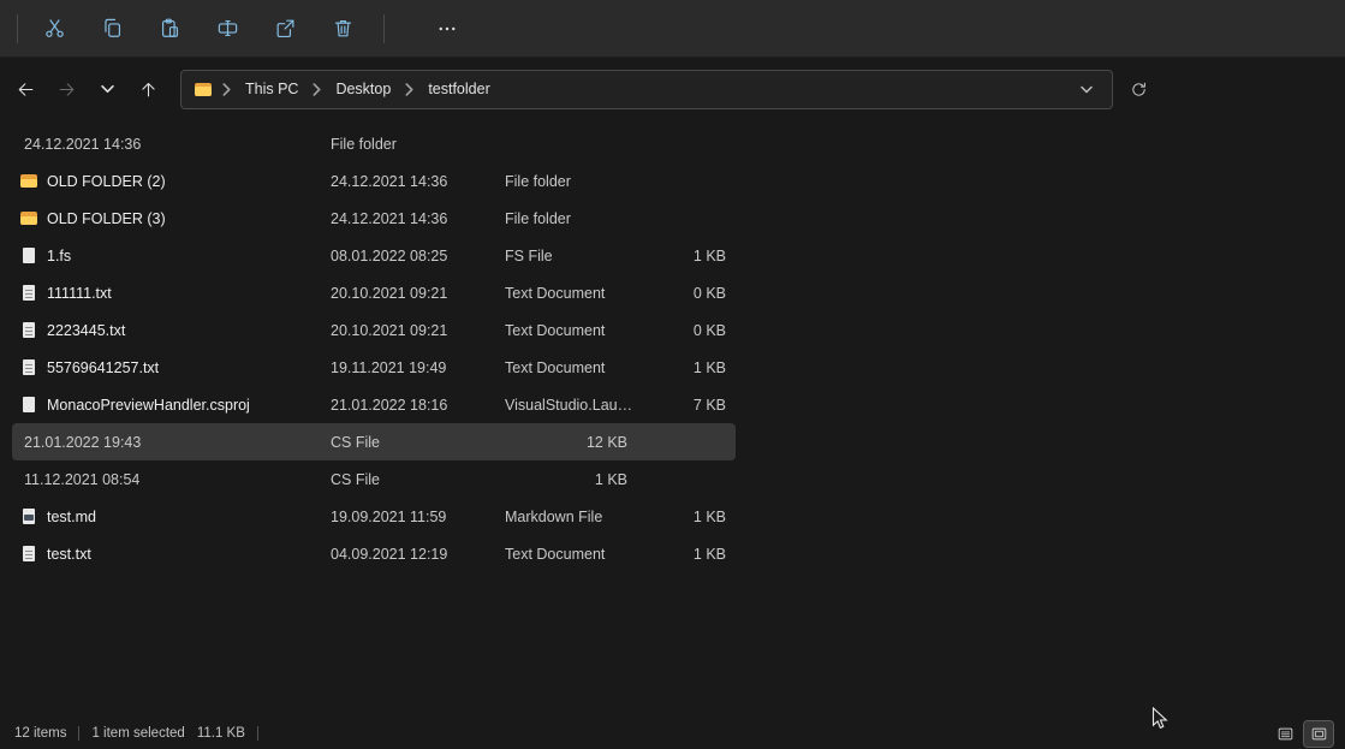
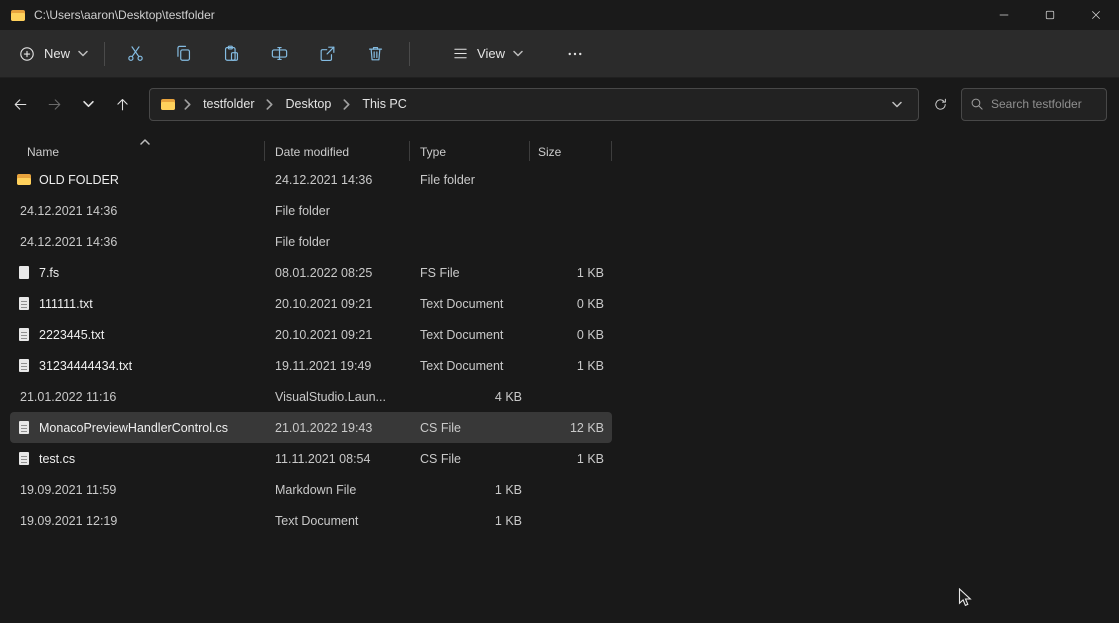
+ C:\Users\aaron\Desktop\testfolder
+ New
+ View
- This PC
+ testfolder
  Desktop
- testfolder
+ This PC
+ Search testfolder
+ Name
+ Date modified
+ Type
+ Size
+ OLD FOLDER
  24.12.2021 14:36
  File folder
- OLD FOLDER (2)
  24.12.2021 14:36
  File folder
- OLD FOLDER (3)
  24.12.2021 14:36
  File folder
- 1.fs
+ 7.fs
  08.01.2022 08:25
  FS File
  1 KB
  111111.txt
  20.10.2021 09:21
  Text Document
  0 KB
  2223445.txt
  20.10.2021 09:21
  Text Document
  0 KB
- 55769641257.txt
+ 31234444434.txt
  19.11.2021 19:49
  Text Document
  1 KB
- MonacoPreviewHandler.csproj
- 21.01.2022 18:16
+ 21.01.2022 11:16
  VisualStudio.Laun...
- 7 KB
+ 4 KB
+ MonacoPreviewHandlerControl.cs
  21.01.2022 19:43
  CS File
  12 KB
+ test.cs
- 11.12.2021 08:54
+ 11.11.2021 08:54
  CS File
  1 KB
- test.md
  19.09.2021 11:59
  Markdown File
  1 KB
- test.txt
- 04.09.2021 12:19
+ 19.09.2021 12:19
  Text Document
  1 KB
- 12 items
- 1 item selected
- 11.1 KB
